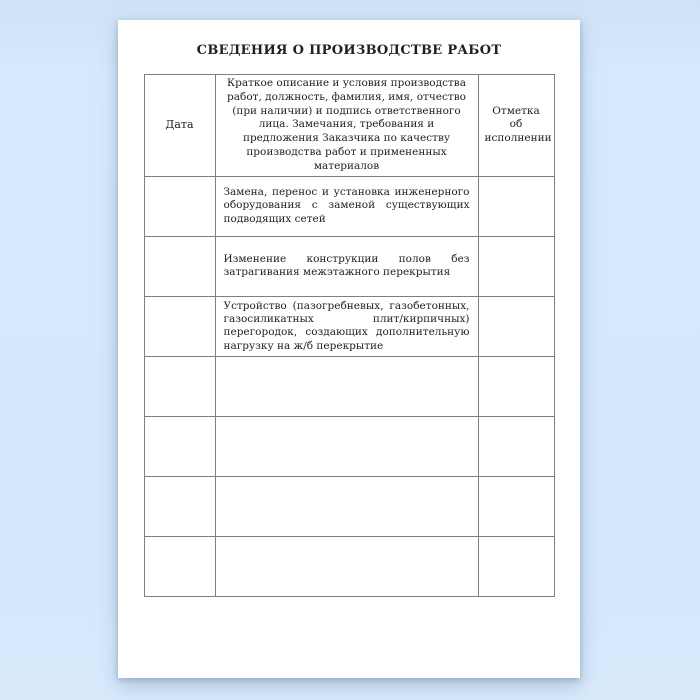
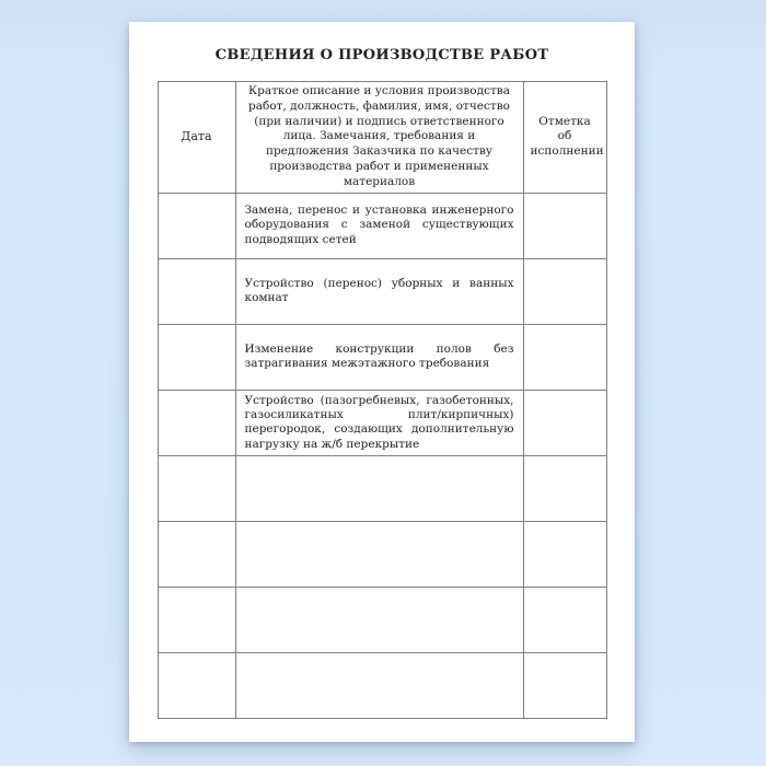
  СВЕДЕНИЯ О ПРОИЗВОДСТВЕ РАБОТ
  Дата	Краткое описание и условия производства работ, должность, фамилия, имя, отчество (при наличии) и подпись ответственного лица. Замечания, требования и предложения Заказчика по качеству производства работ и примененных материалов	Отметка об исполнении
  	Замена, перенос и установка инженерного оборудования с заменой существующих подводящих сетей
+ 	Устройство (перенос) уборных и ванных комнат
- 	Изменение конструкции полов без затрагивания межэтажного перекрытия
+ 	Изменение конструкции полов без затрагивания межэтажного требования
  	Устройство (пазогребневых, газобетонных, газосиликатных плит/кирпичных) перегородок, создающих дополнительную нагрузку на ж/б перекрытие
